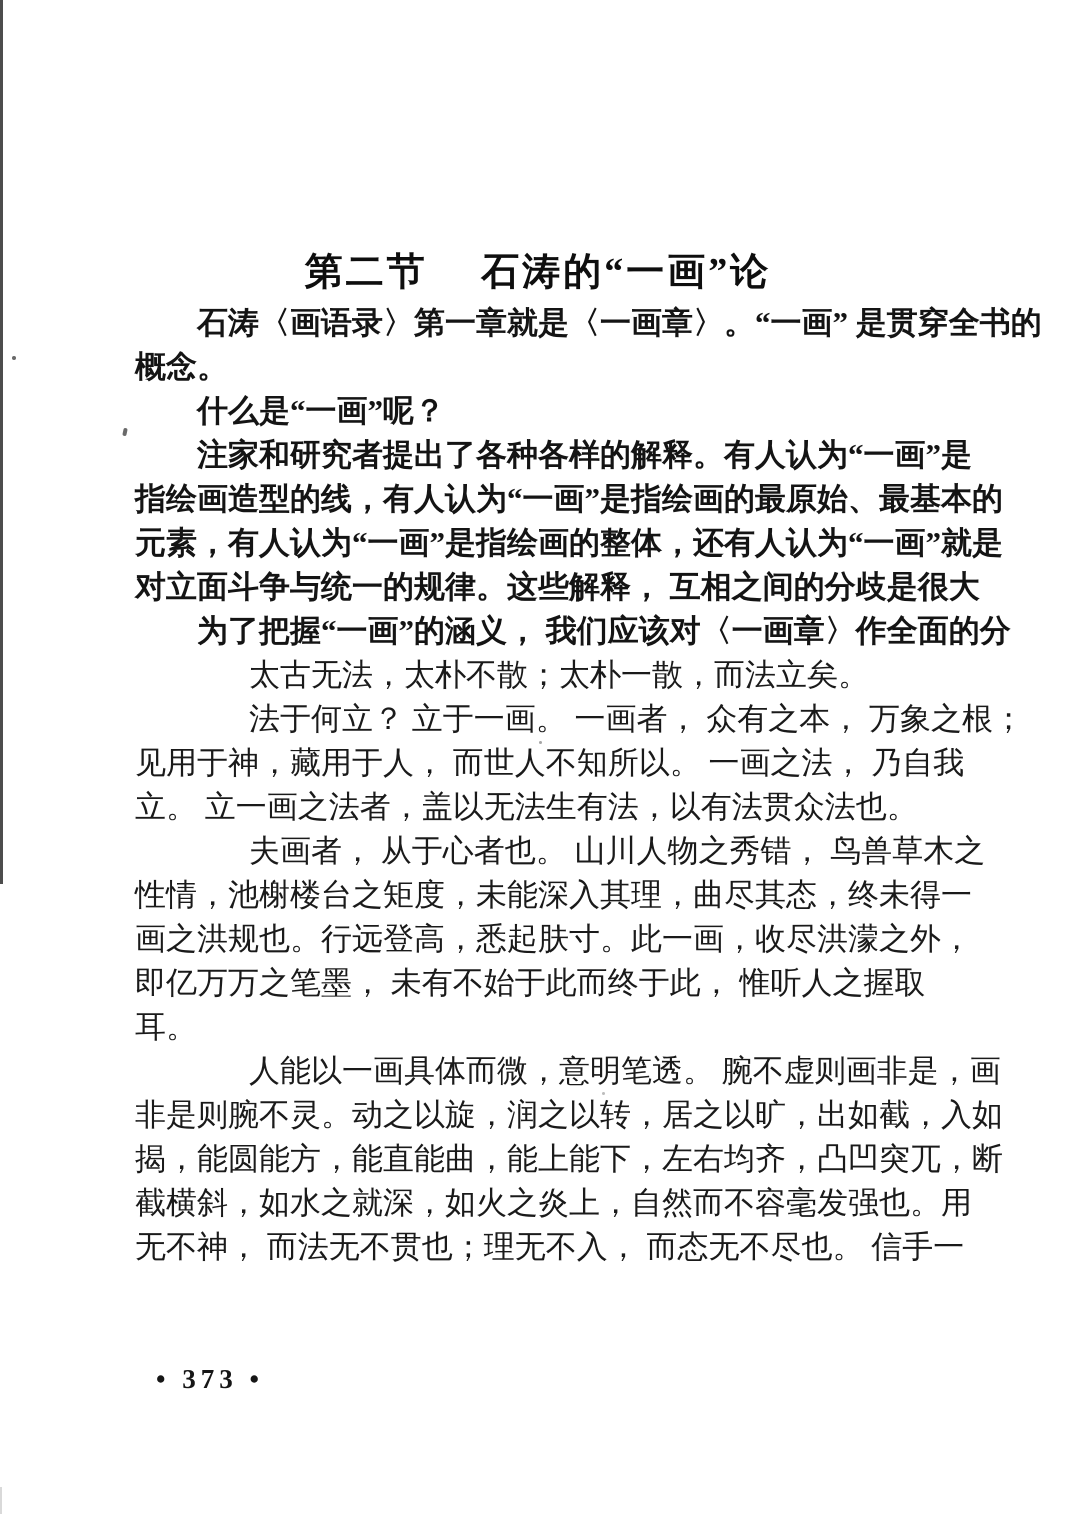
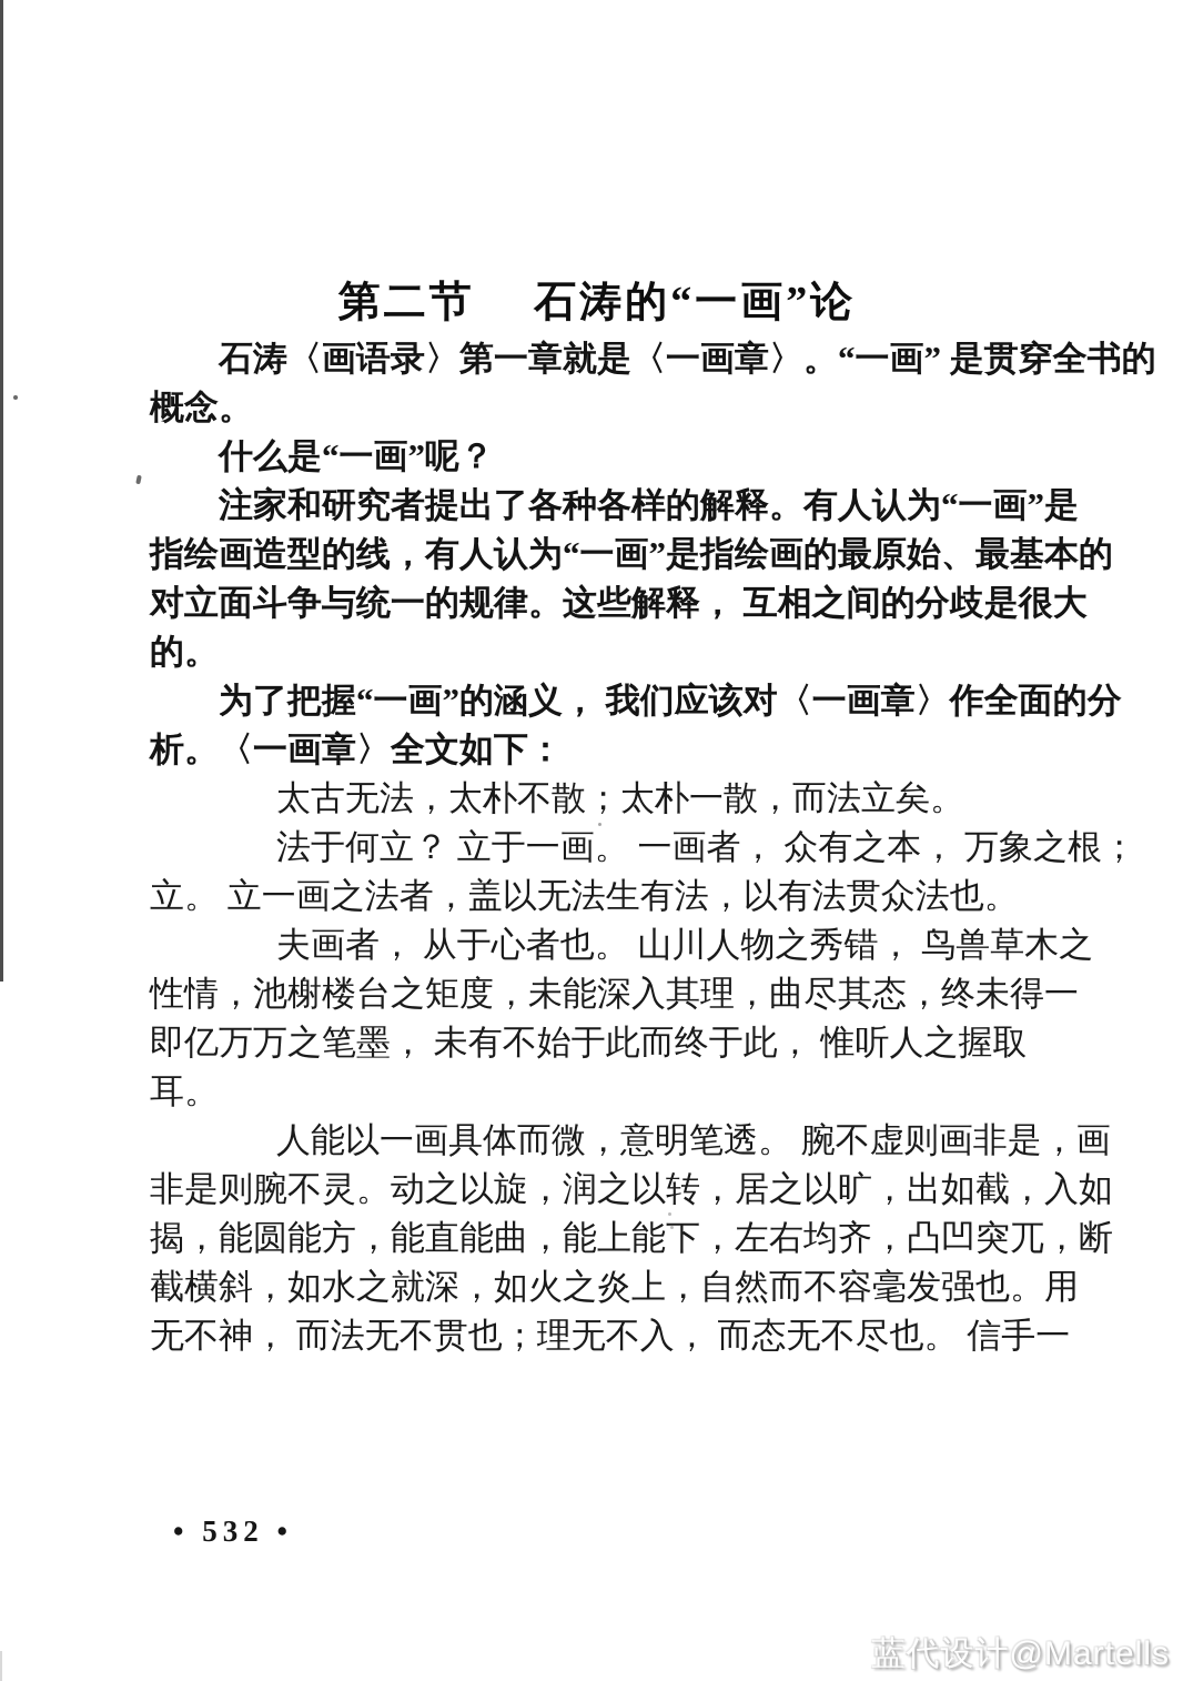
  第二节 石涛的“一画”论
  石涛〈画语录〉第一章就是〈一画章〉。“一画” 是贯穿全书的
  概念。
  什么是“一画”呢？
  注家和研究者提出了各种各样的解释。有人认为“一画”是
  指绘画造型的线，有人认为“一画”是指绘画的最原始、最基本的
- 元素，有人认为“一画”是指绘画的整体，还有人认为“一画”就是
  对立面斗争与统一的规律。这些解释， 互相之间的分歧是很大
+ 的。
  为了把握“一画”的涵义， 我们应该对〈一画章〉作全面的分
+ 析。〈一画章〉全文如下：
  太古无法，太朴不散；太朴一散，而法立矣。
  法于何立？ 立于一画。 一画者， 众有之本， 万象之根；
- 见用于神，藏用于人， 而世人不知所以。 一画之法， 乃自我
  立。 立一画之法者，盖以无法生有法，以有法贯众法也。
  夫画者， 从于心者也。 山川人物之秀错， 鸟兽草木之
  性情，池榭楼台之矩度，未能深入其理，曲尽其态，终未得一
- 画之洪规也。行远登高，悉起肤寸。此一画，收尽洪濛之外，
  即亿万万之笔墨， 未有不始于此而终于此， 惟听人之握取
  耳。
  人能以一画具体而微，意明笔透。 腕不虚则画非是，画
  非是则腕不灵。动之以旋，润之以转，居之以旷，出如截，入如
  揭，能圆能方，能直能曲，能上能下，左右均齐，凸凹突兀，断
  截横斜，如水之就深，如火之炎上，自然而不容毫发强也。用
  无不神， 而法无不贯也；理无不入， 而态无不尽也。 信手一
- • 373 •
+ • 532 •
+ 蓝代设计@Martells
